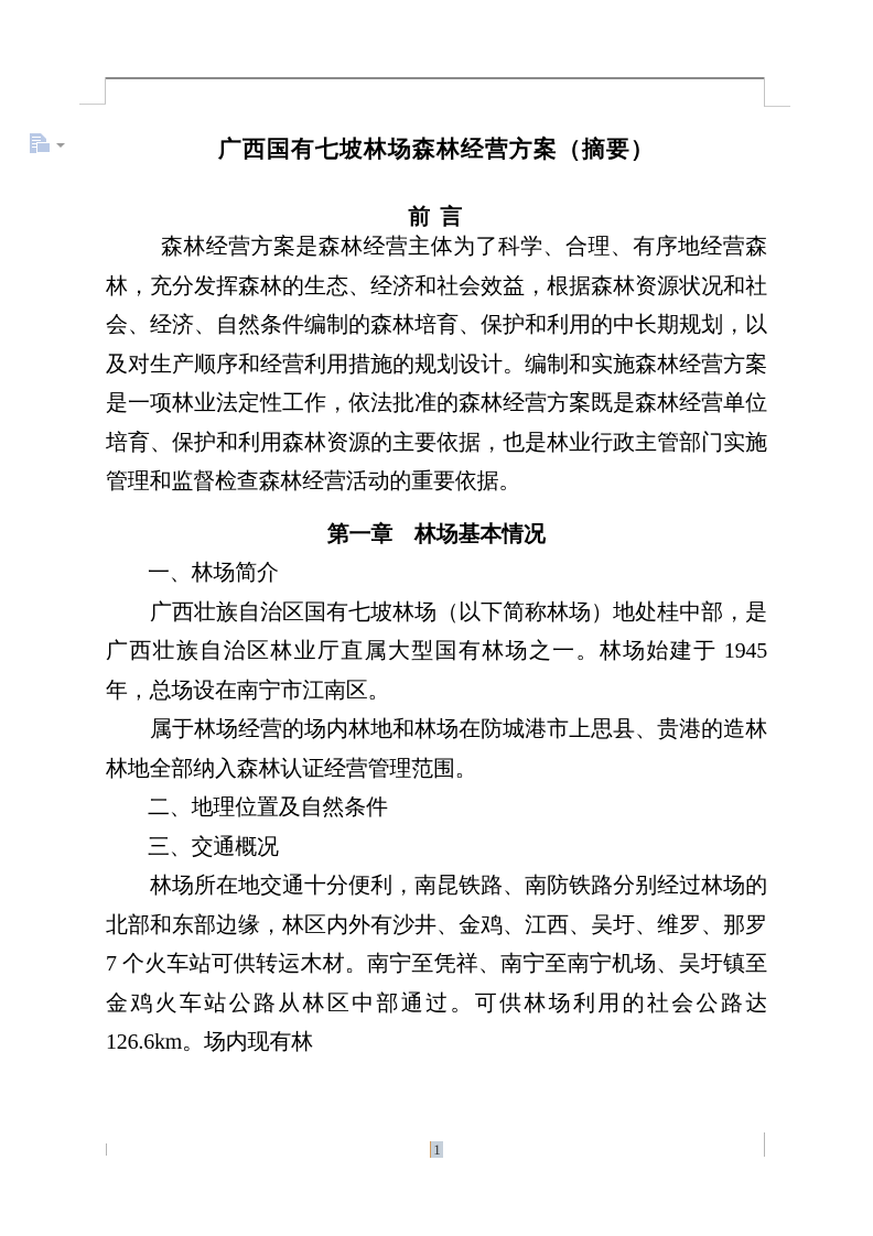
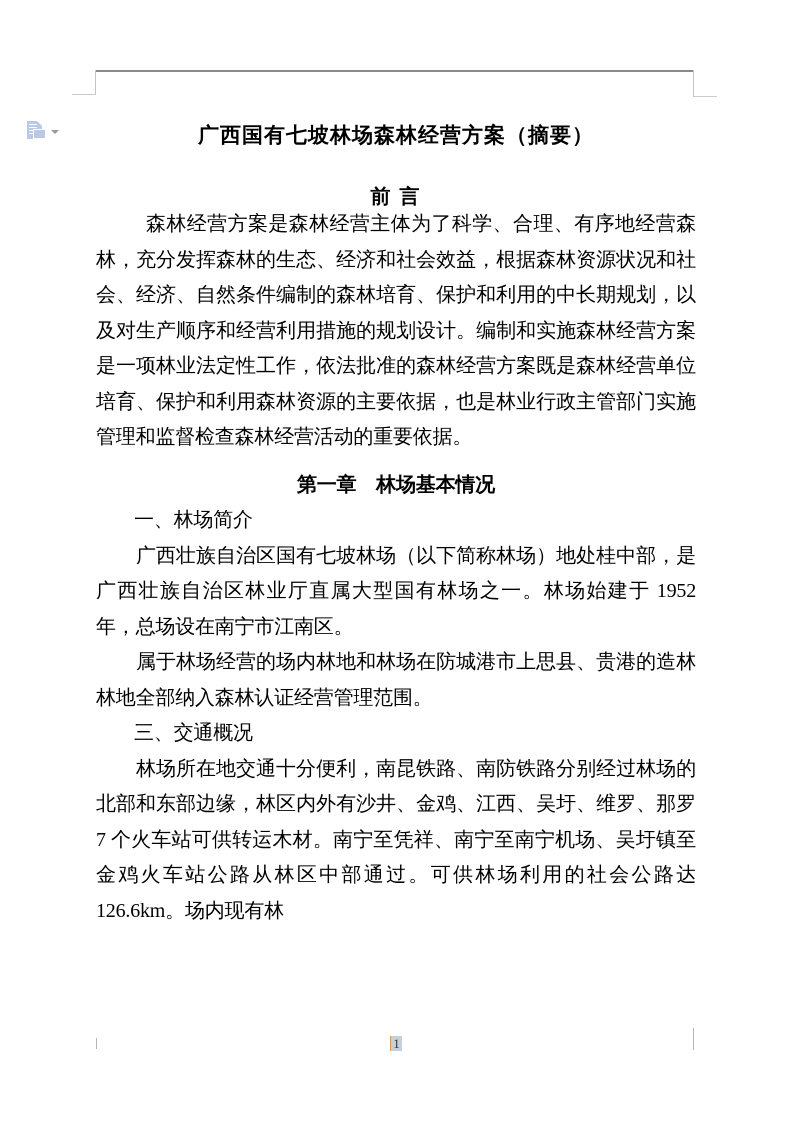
  广西国有七坡林场森林经营方案（摘要）
  前 言
  森林经营方案是森林经营主体为了科学、合理、有序地经营森林，充分发挥森林的生态、经济和社会效益，根据森林资源状况和社会、经济、自然条件编制的森林培育、保护和利用的中长期规划，以及对生产顺序和经营利用措施的规划设计。编制和实施森林经营方案是一项林业法定性工作，依法批准的森林经营方案既是森林经营单位培育、保护和利用森林资源的主要依据，也是林业行政主管部门实施管理和监督检查森林经营活动的重要依据。
  第一章 林场基本情况
  一、林场简介
- 广西壮族自治区国有七坡林场（以下简称林场）地处桂中部，是广西壮族自治区林业厅直属大型国有林场之一。林场始建于 1945 年，总场设在南宁市江南区。
+ 广西壮族自治区国有七坡林场（以下简称林场）地处桂中部，是广西壮族自治区林业厅直属大型国有林场之一。林场始建于 1952 年，总场设在南宁市江南区。
  属于林场经营的场内林地和林场在防城港市上思县、贵港的造林林地全部纳入森林认证经营管理范围。
- 二、地理位置及自然条件
  三、交通概况
  林场所在地交通十分便利，南昆铁路、南防铁路分别经过林场的北部和东部边缘，林区内外有沙井、金鸡、江西、吴圩、维罗、那罗 7 个火车站可供转运木材。南宁至凭祥、南宁至南宁机场、吴圩镇至金鸡火车站公路从林区中部通过。可供林场利用的社会公路达 126.6km。场内现有林
  1
